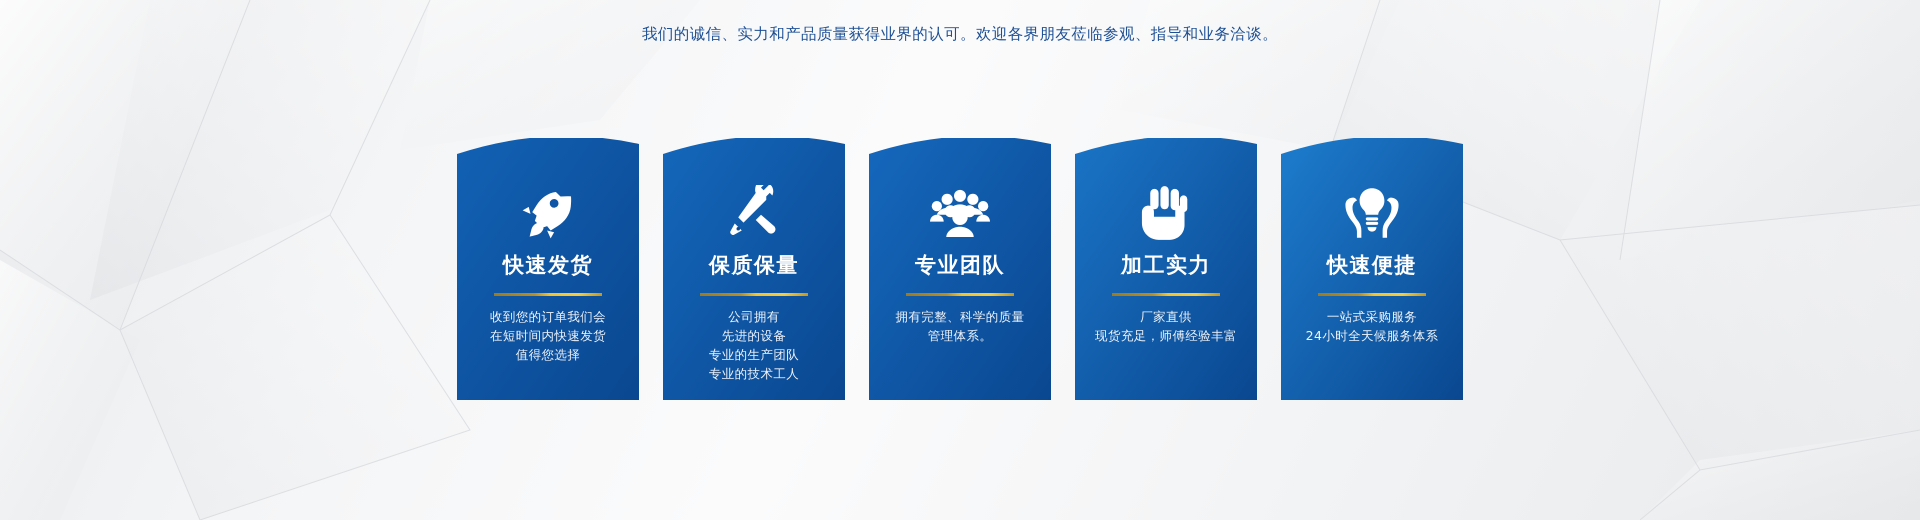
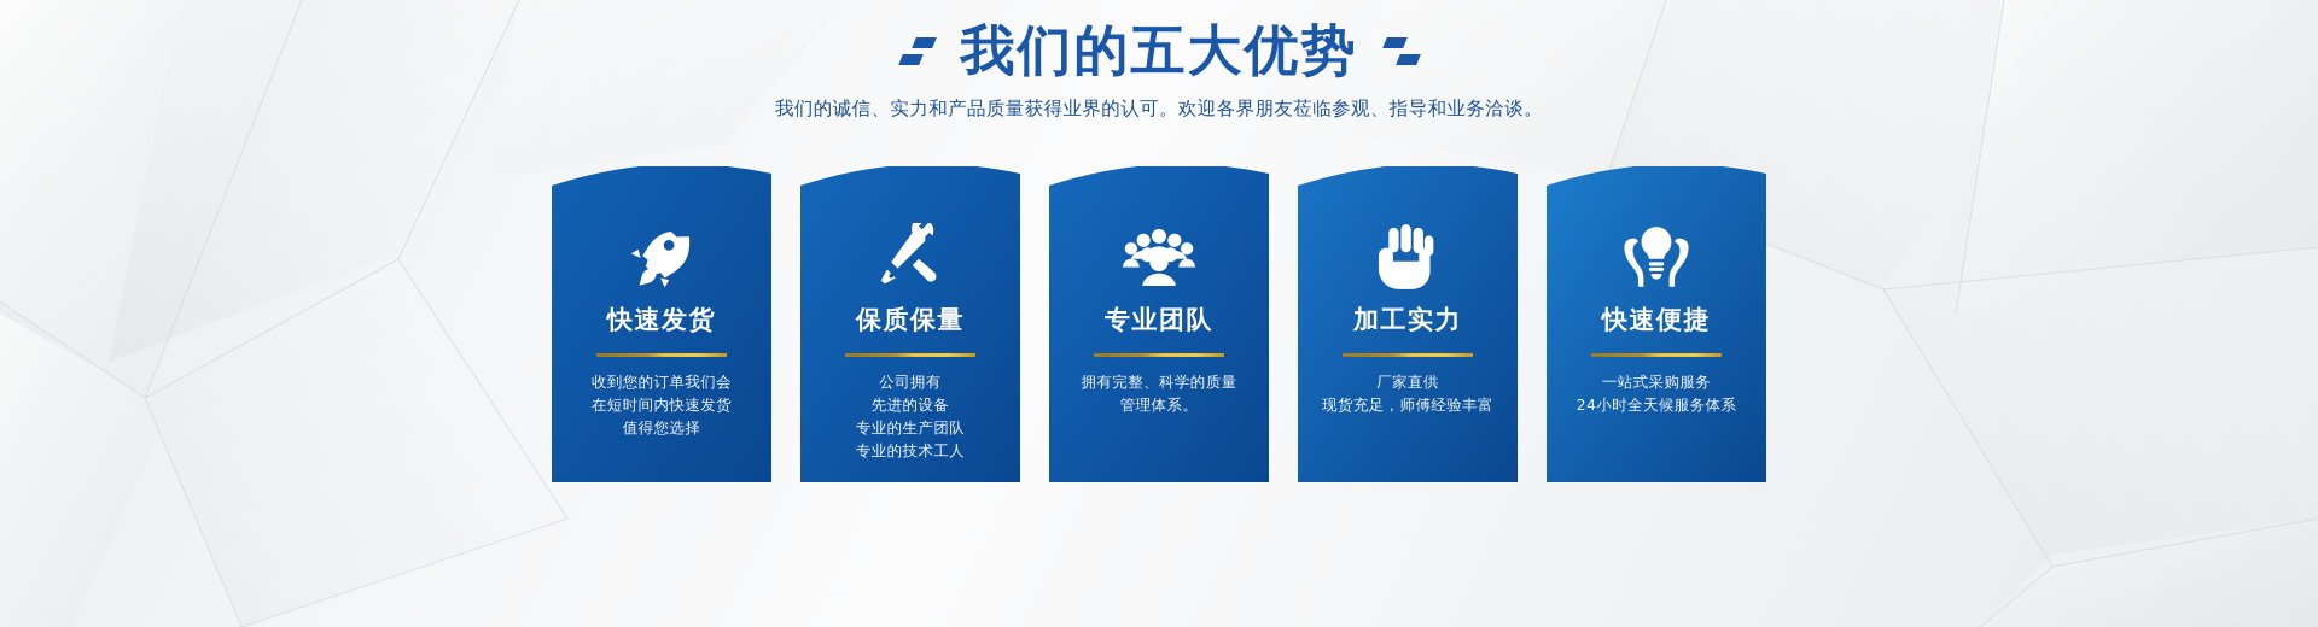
+ 我们的五大优势
  我们的诚信、实力和产品质量获得业界的认可。欢迎各界朋友莅临参观、指导和业务洽谈。
  快速发货
  收到您的订单我们会
  在短时间内快速发货
  值得您选择
  保质保量
  公司拥有
  先进的设备
  专业的生产团队
  专业的技术工人
  专业团队
  拥有完整、科学的质量
  管理体系。
  加工实力
  厂家直供
  现货充足，师傅经验丰富
  快速便捷
  一站式采购服务
  24小时全天候服务体系
